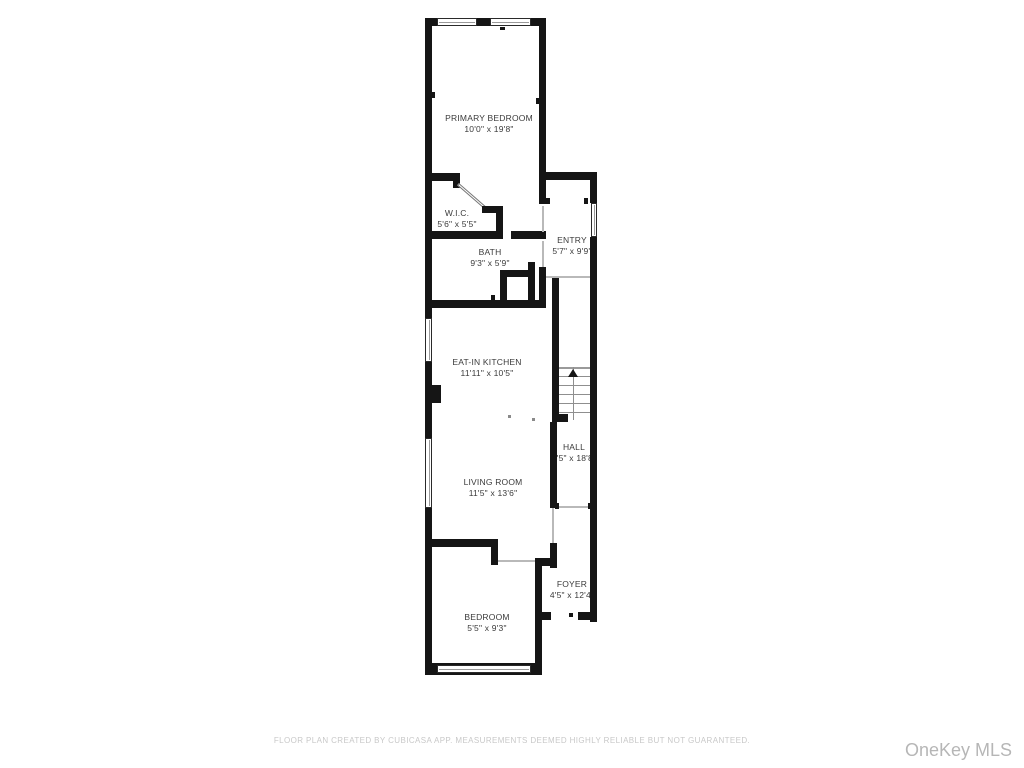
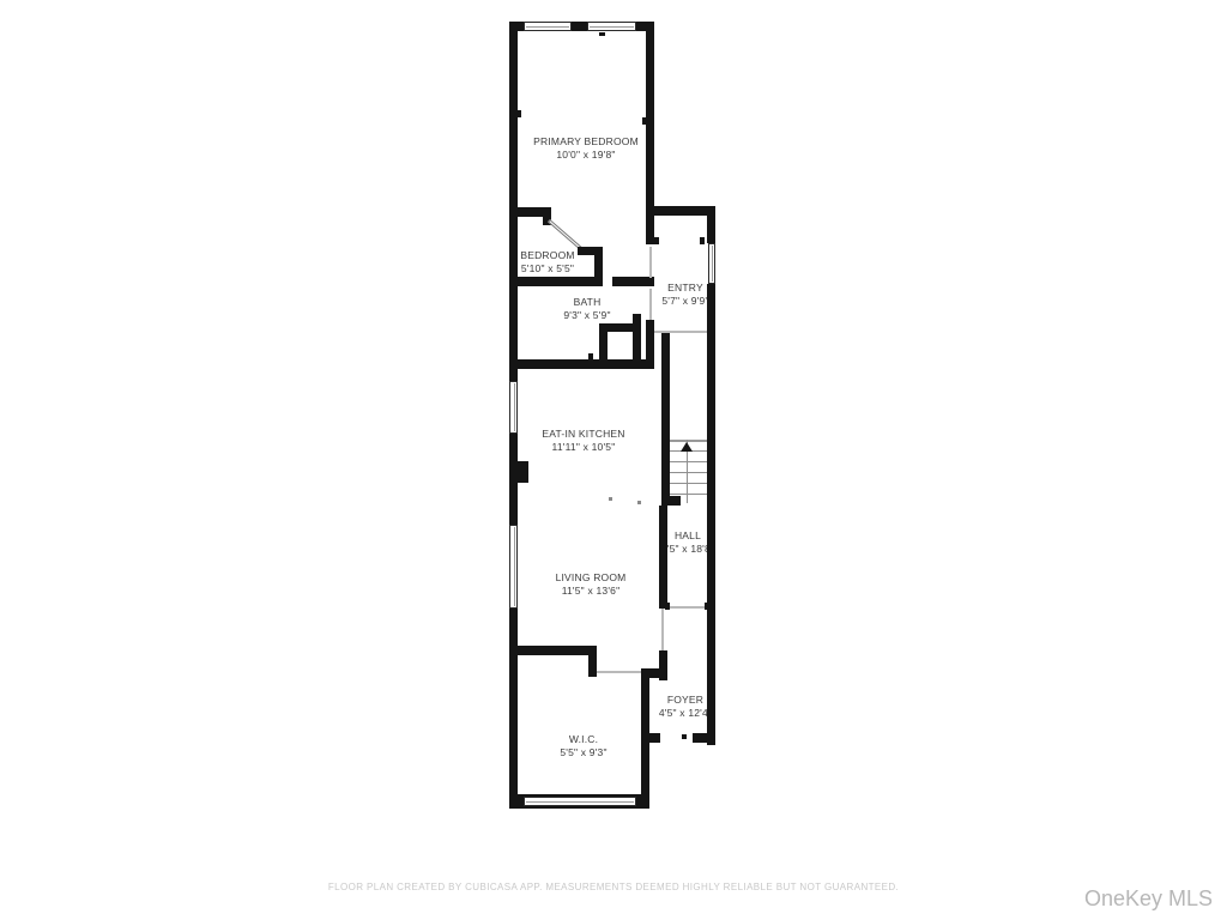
  PRIMARY BEDROOM
  10'0" x 19'8"
- W.I.C.
+ BEDROOM
- 5'6" x 5'5"
+ 5'10" x 5'5"
  BATH
  9'3" x 5'9"
  ENTRY
  5'7" x 9'9
  EAT-IN KITCHEN
  11'11" x 10'5"
  HALL
  '5" x 18'
  LIVING ROOM
  11'5" x 13'6"
- BEDROOM
+ W.I.C.
  5'5" x 9'3"
  FOYER
  4'5" x 12'4
  FLOOR PLAN CREATED BY CUBICASA APP. MEASUREMENTS DEEMED HIGHLY RELIABLE BUT NOT GUARANTEED.
  OneKey MLS
